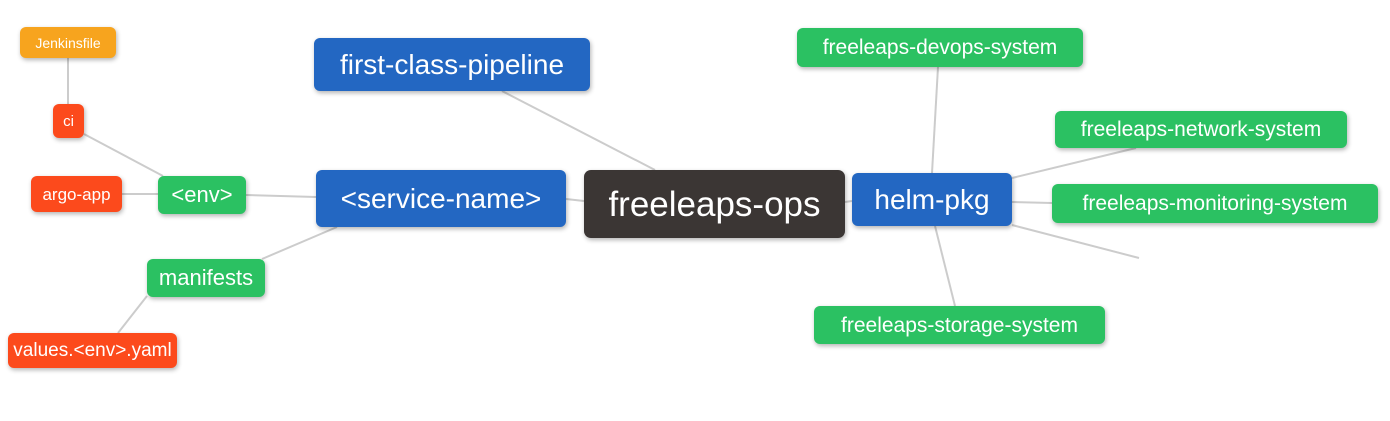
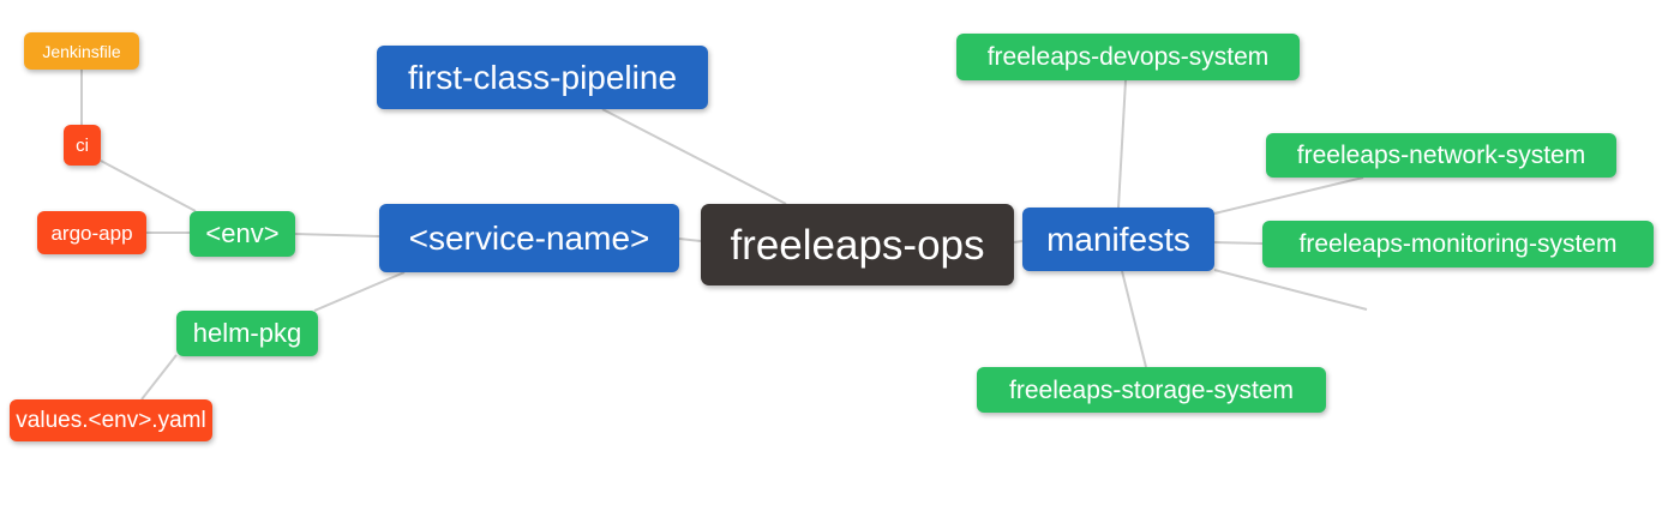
  Jenkinsfile
  ci
  argo-app
  <env>
- manifests
+ helm-pkg
  values.<env>.yaml
  first-class-pipeline
  <service-name>
  freeleaps-ops
- helm-pkg
+ manifests
  freeleaps-devops-system
  freeleaps-network-system
  freeleaps-monitoring-system
  freeleaps-storage-system
